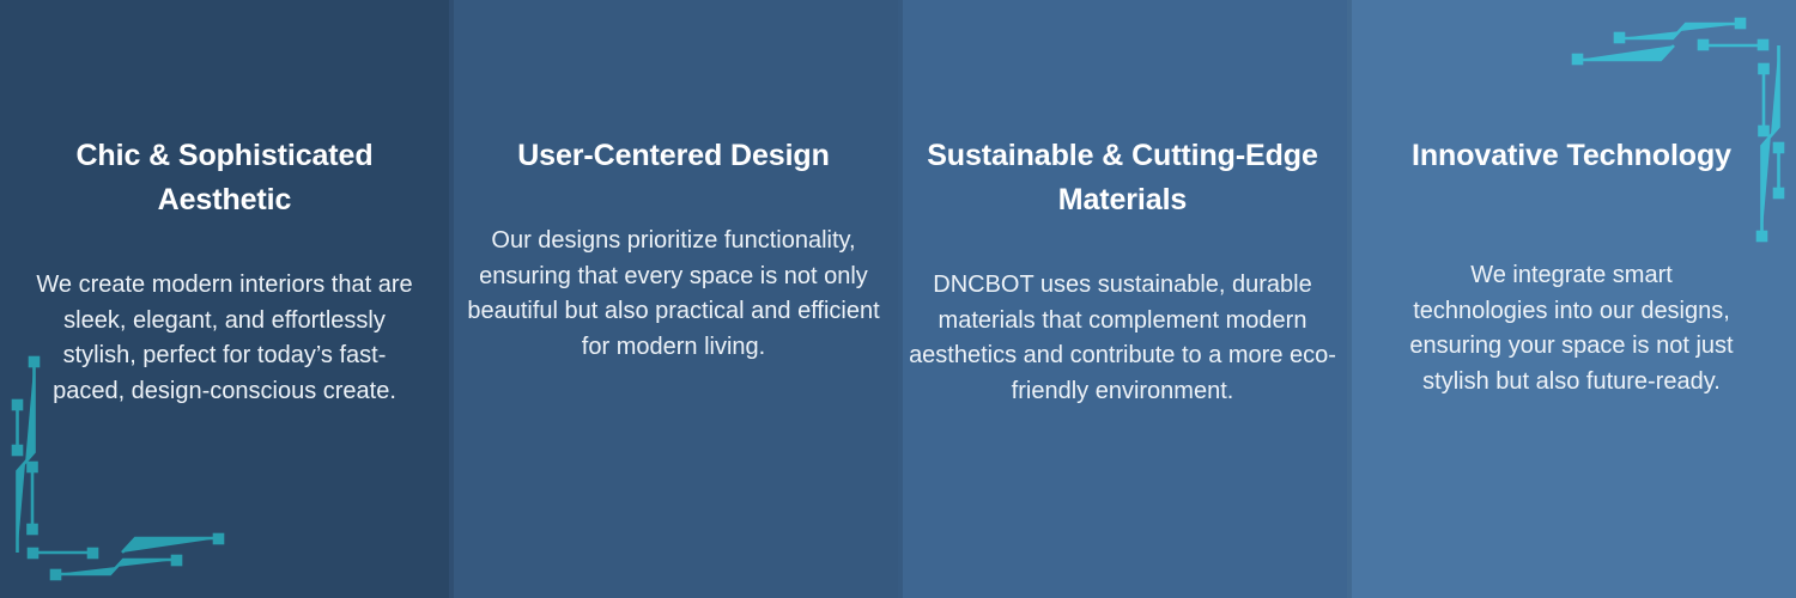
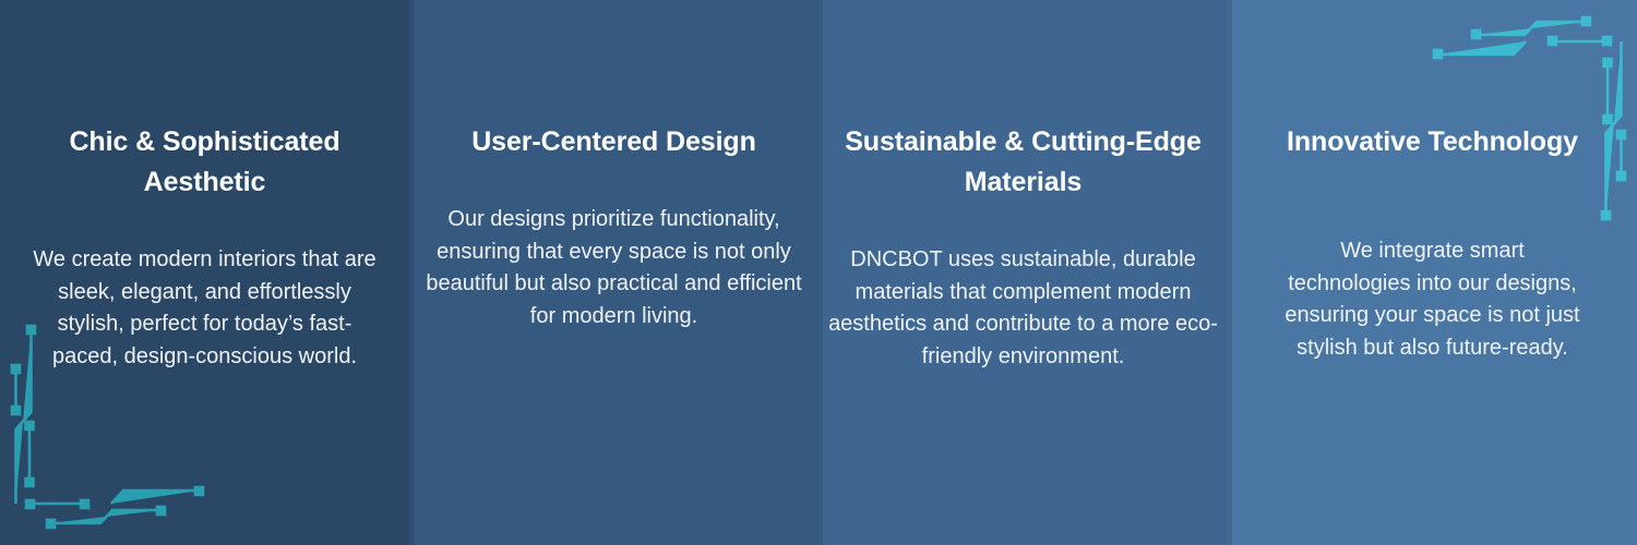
  Chic & Sophisticated Aesthetic
- We create modern interiors that are sleek, elegant, and effortlessly stylish, perfect for today’s fast-paced, design-conscious create.
+ We create modern interiors that are sleek, elegant, and effortlessly stylish, perfect for today’s fast-paced, design-conscious world.
  User-Centered Design
  Our designs prioritize functionality, ensuring that every space is not only beautiful but also practical and efficient for modern living.
  Sustainable & Cutting-Edge Materials
  DNCBOT uses sustainable, durable materials that complement modern aesthetics and contribute to a more eco-friendly environment.
  Innovative Technology
  We integrate smart technologies into our designs, ensuring your space is not just stylish but also future-ready.
